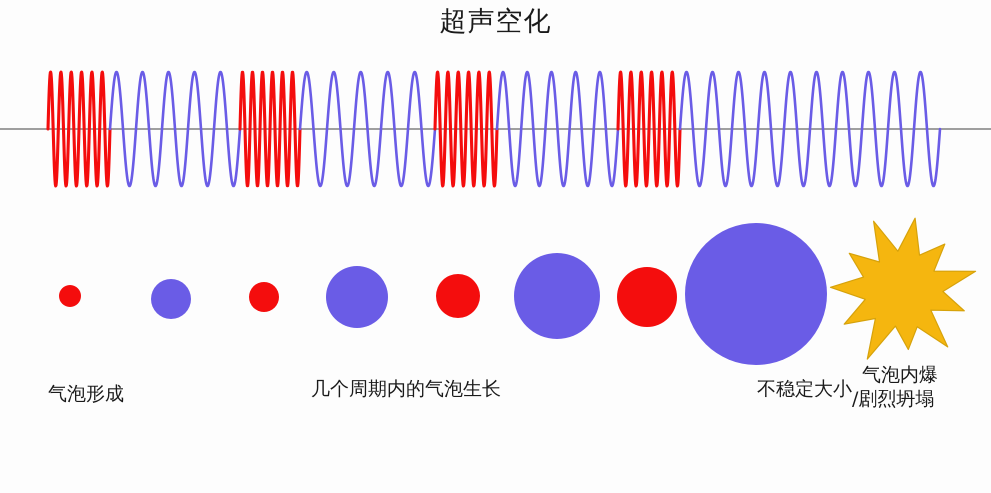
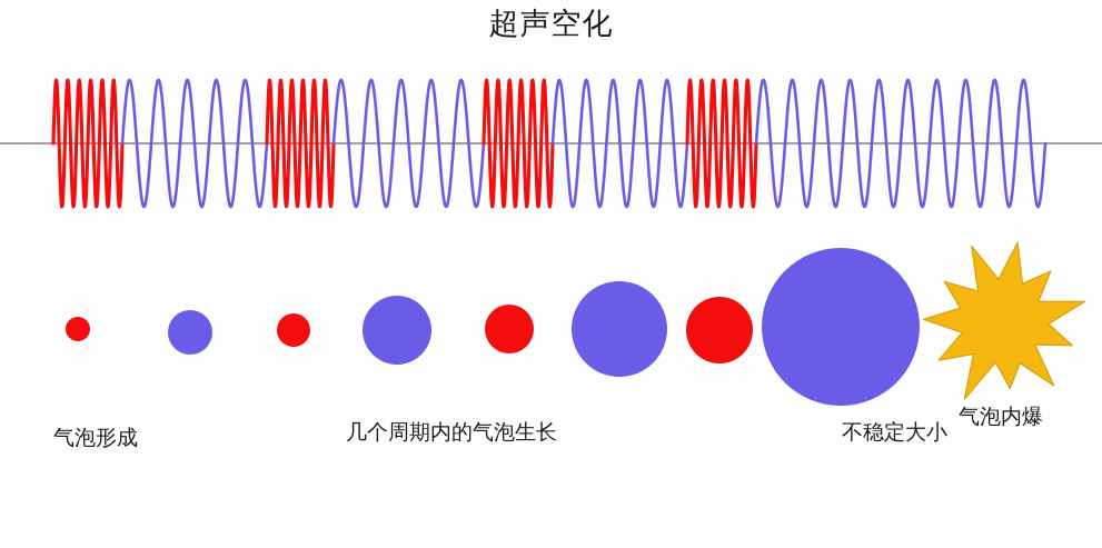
  超声空化
  气泡形成
  几个周期内的气泡生长
  不稳定大小
  气泡内爆
- /剧烈坍塌
